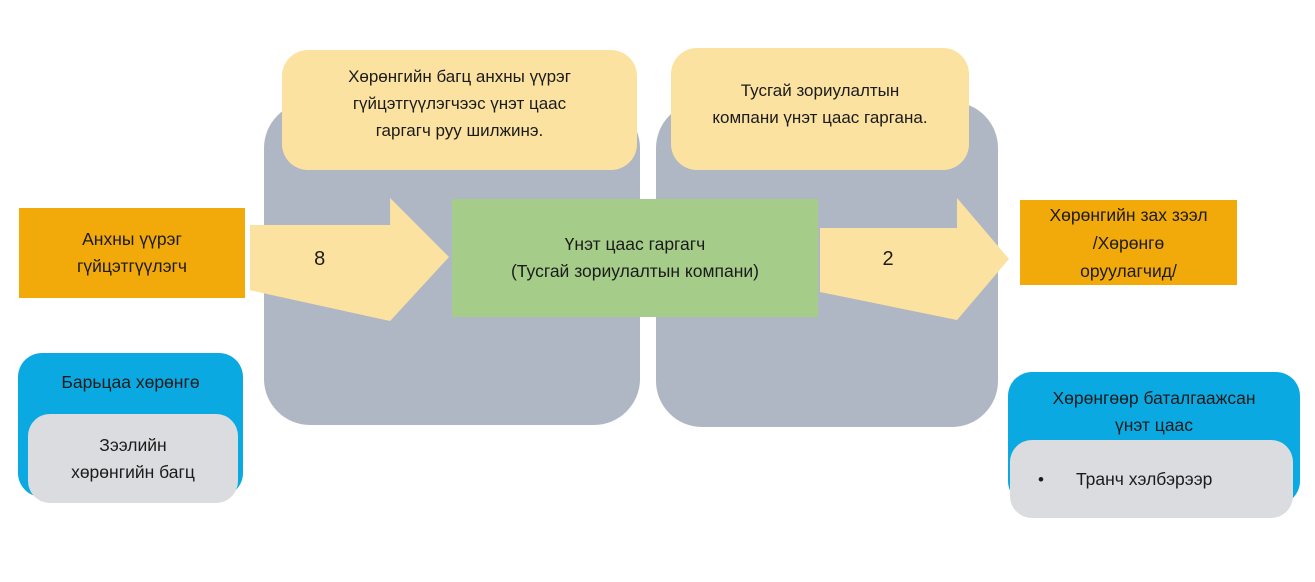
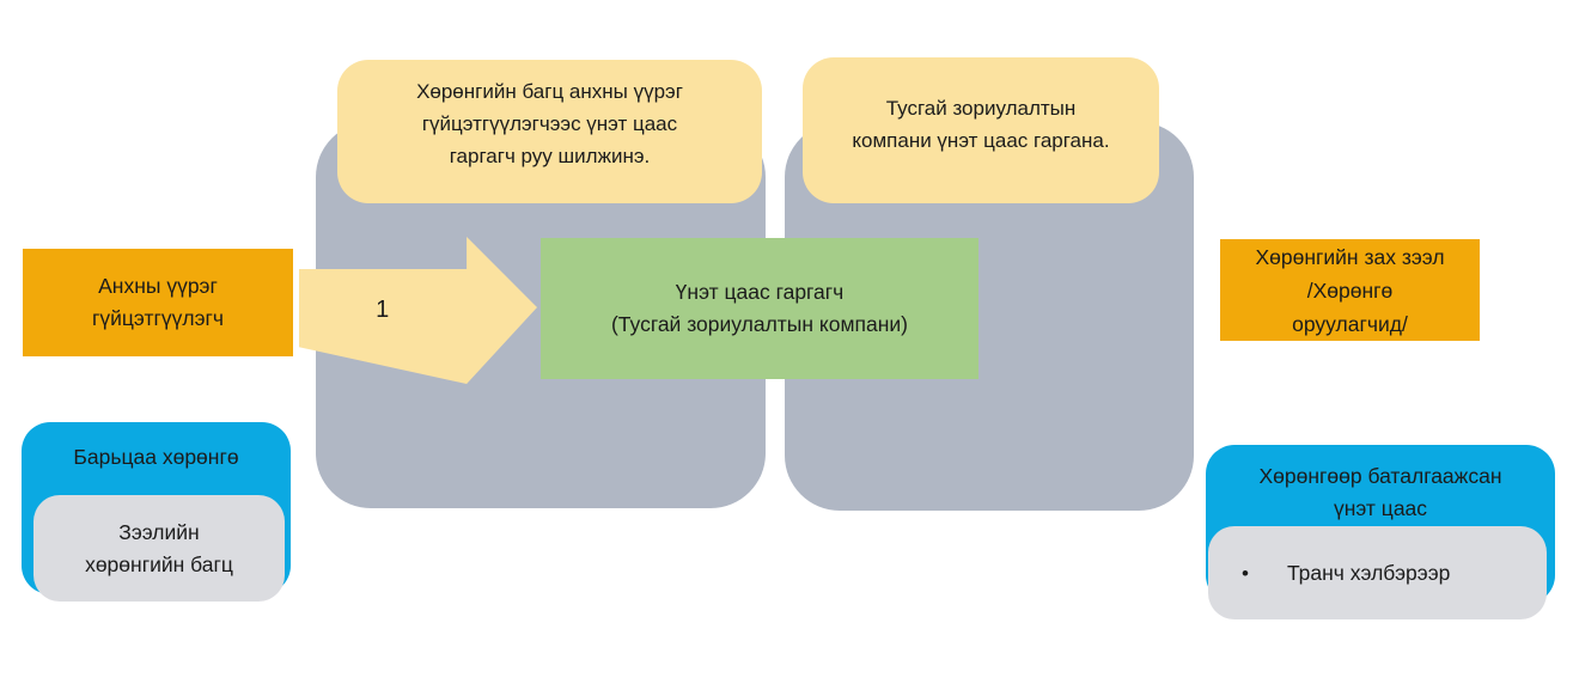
  Хөрөнгийн багц анхны үүрэг
  гүйцэтгүүлэгчээс үнэт цаас
  гаргагч руу шилжинэ.
  Тусгай зориулалтын
  компани үнэт цаас гаргана.
  Анхны үүрэг
  гүйцэтгүүлэгч
- 8
+ 1
  Үнэт цаас гаргагч
  (Тусгай зориулалтын компани)
- 2
  Хөрөнгийн зах зээл
  /Хөрөнгө
  оруулагчид/
  Барьцаа хөрөнгө
  Зээлийн
  хөрөнгийн багц
  Хөрөнгөөр баталгаажсан
  үнэт цаас
  •
  Транч хэлбэрээр
